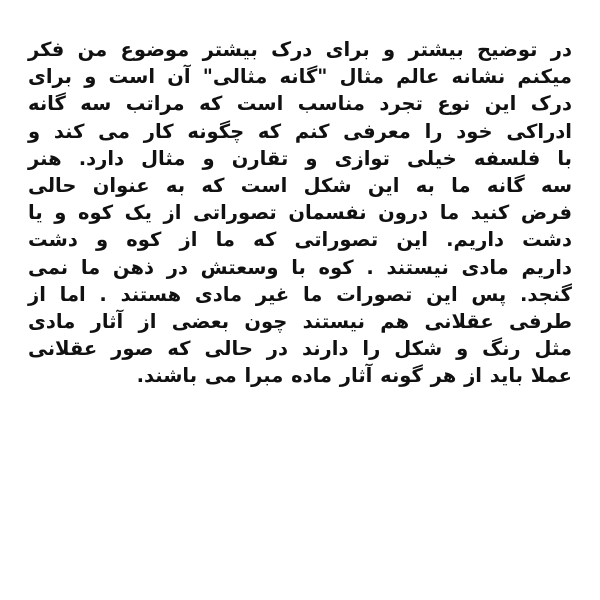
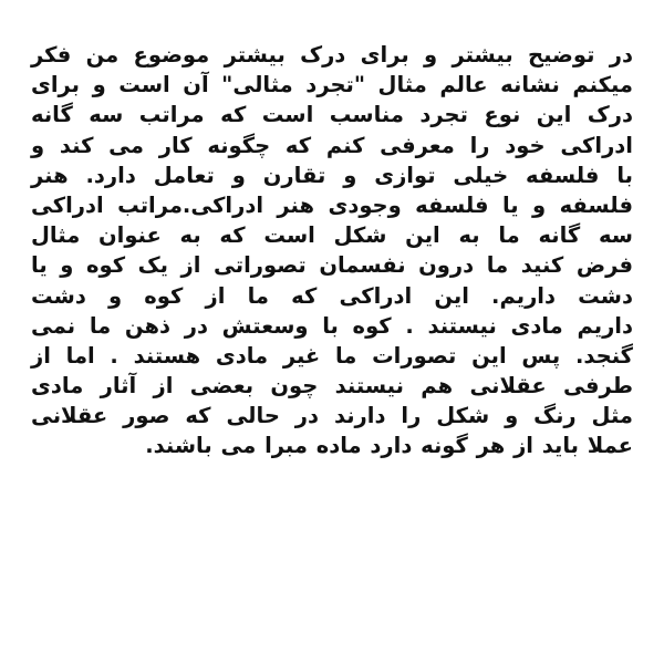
  در توضیح بیشتر و برای درک بیشتر موضوع من فکر
- میکنم نشانه عالم مثال "گانه مثالی" آن است و برای
+ میکنم نشانه عالم مثال "تجرد مثالی" آن است و برای
  درک این نوع تجرد مناسب است که مراتب سه گانه
  ادراکی خود را معرفی کنم که چگونه کار می کند و
- با فلسفه خیلی توازی و تقارن و مثال دارد. هنر
+ با فلسفه خیلی توازی و تقارن و تعامل دارد. هنر
+ فلسفه و یا فلسفه وجودی هنر ادراکی.مراتب ادراکی
- سه گانه ما به این شکل است که به عنوان حالی
+ سه گانه ما به این شکل است که به عنوان مثال
  فرض کنید ما درون نفسمان تصوراتی از یک کوه و یا
- دشت داریم. این تصوراتی که ما از کوه و دشت
+ دشت داریم. این ادراکی که ما از کوه و دشت
  داریم مادی نیستند . کوه با وسعتش در ذهن ما نمی
  گنجد. پس این تصورات ما غیر مادی هستند . اما از
  طرفی عقلانی هم نیستند چون بعضی از آثار مادی
  مثل رنگ و شکل را دارند در حالی که صور عقلانی
- عملا باید از هر گونه آثار ماده مبرا می باشند.
+ عملا باید از هر گونه دارد ماده مبرا می باشند.
